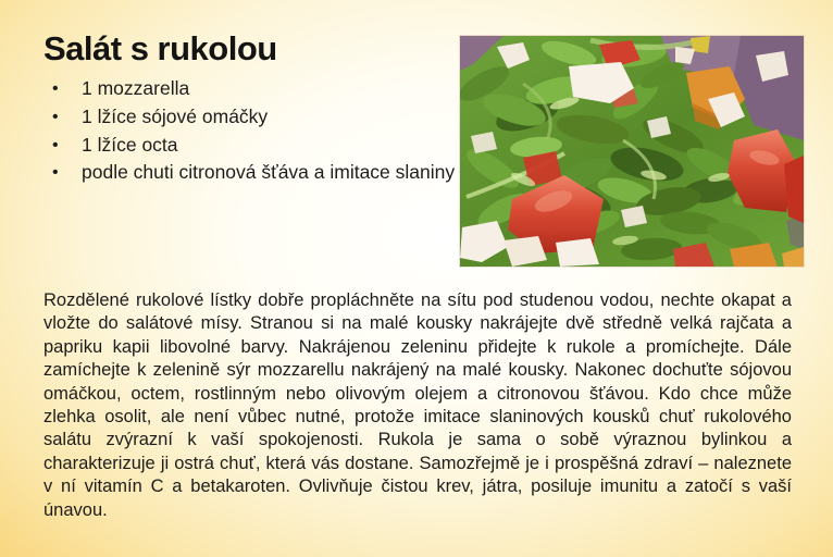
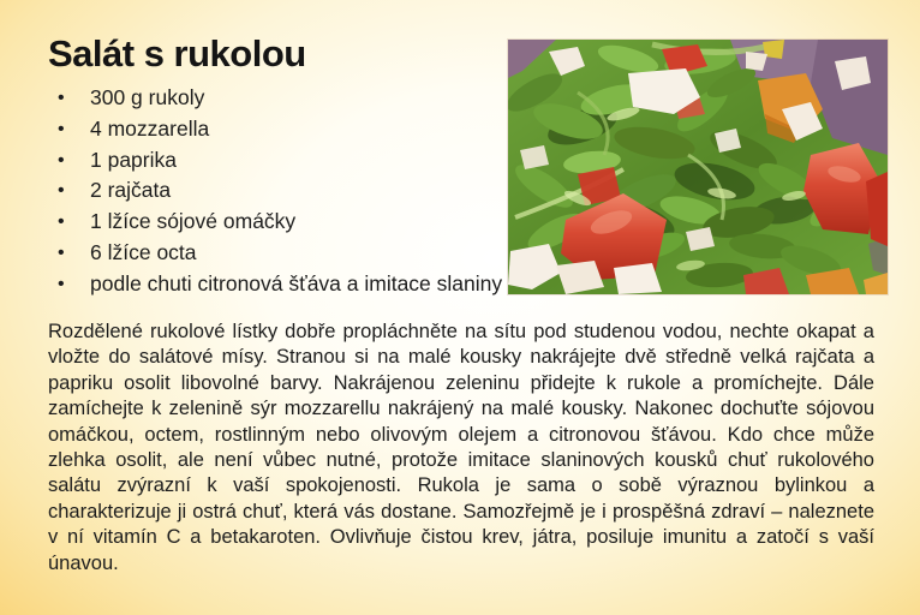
  Salát s rukolou
+ 300 g rukoly
- 1 mozzarella
+ 4 mozzarella
+ 1 paprika
+ 2 rajčata
  1 lžíce sójové omáčky
- 1 lžíce octa
+ 6 lžíce octa
  podle chuti citronová šťáva a imitace slaniny
- Rozdělené rukolové lístky dobře propláchněte na sítu pod studenou vodou, nechte okapat a vložte do salátové mísy. Stranou si na malé kousky nakrájejte dvě středně velká rajčata a papriku kapii libovolné barvy. Nakrájenou zeleninu přidejte k rukole a promíchejte. Dále zamíchejte k zelenině sýr mozzarellu nakrájený na malé kousky. Nakonec dochuťte sójovou omáčkou, octem, rostlinným nebo olivovým olejem a citronovou šťávou. Kdo chce může zlehka osolit, ale není vůbec nutné, protože imitace slaninových kousků chuť rukolového salátu zvýrazní k vaší spokojenosti. Rukola je sama o sobě výraznou bylinkou a charakterizuje ji ostrá chuť, která vás dostane. Samozřejmě je i prospěšná zdraví – naleznete v ní vitamín C a betakaroten. Ovlivňuje čistou krev, játra, posiluje imunitu a zatočí s vaší únavou.
+ Rozdělené rukolové lístky dobře propláchněte na sítu pod studenou vodou, nechte okapat a vložte do salátové mísy. Stranou si na malé kousky nakrájejte dvě středně velká rajčata a papriku osolit libovolné barvy. Nakrájenou zeleninu přidejte k rukole a promíchejte. Dále zamíchejte k zelenině sýr mozzarellu nakrájený na malé kousky. Nakonec dochuťte sójovou omáčkou, octem, rostlinným nebo olivovým olejem a citronovou šťávou. Kdo chce může zlehka osolit, ale není vůbec nutné, protože imitace slaninových kousků chuť rukolového salátu zvýrazní k vaší spokojenosti. Rukola je sama o sobě výraznou bylinkou a charakterizuje ji ostrá chuť, která vás dostane. Samozřejmě je i prospěšná zdraví – naleznete v ní vitamín C a betakaroten. Ovlivňuje čistou krev, játra, posiluje imunitu a zatočí s vaší únavou.
